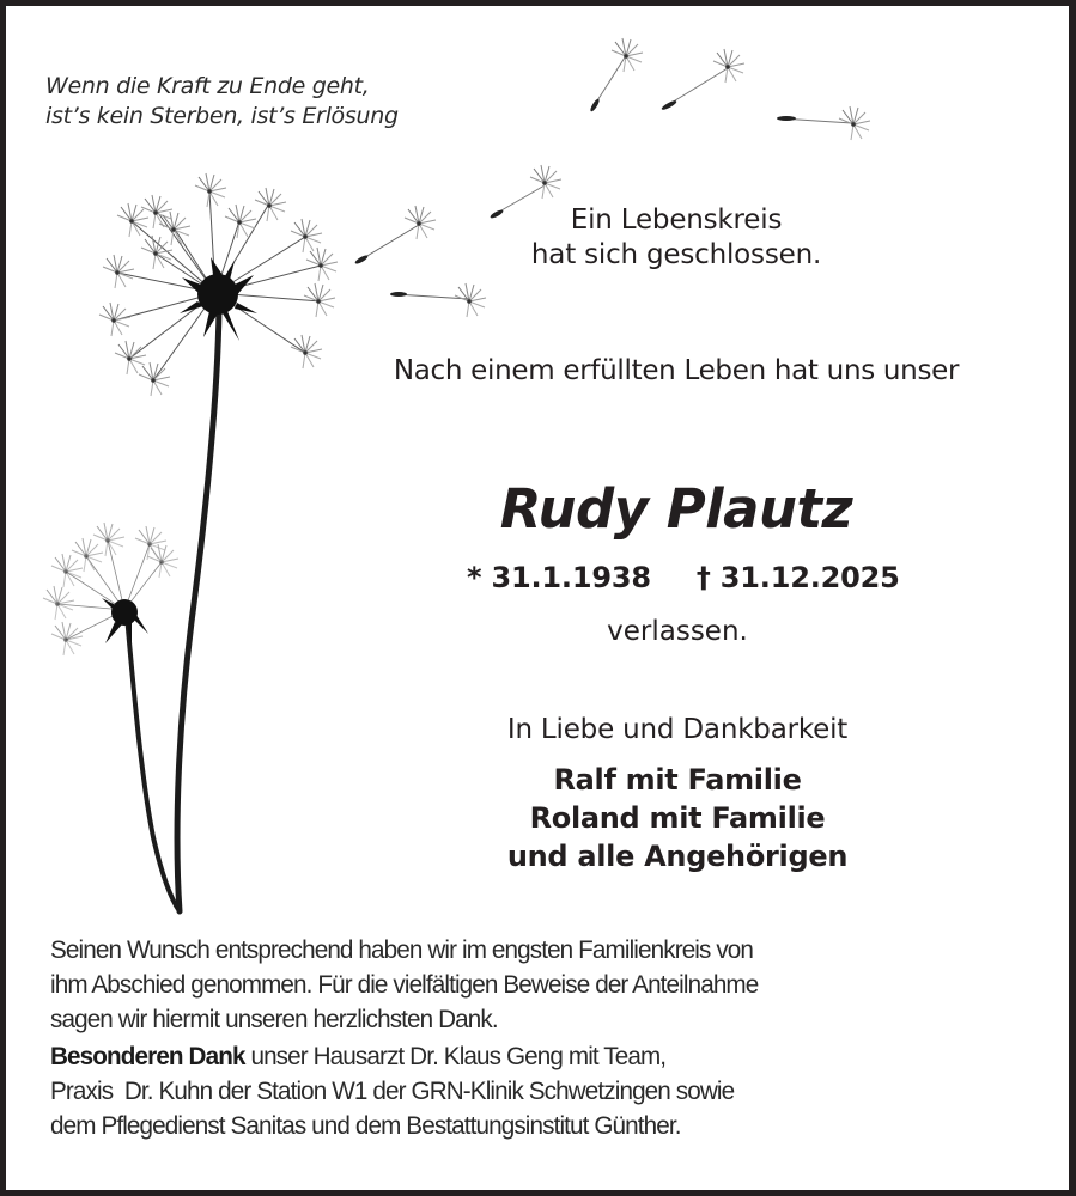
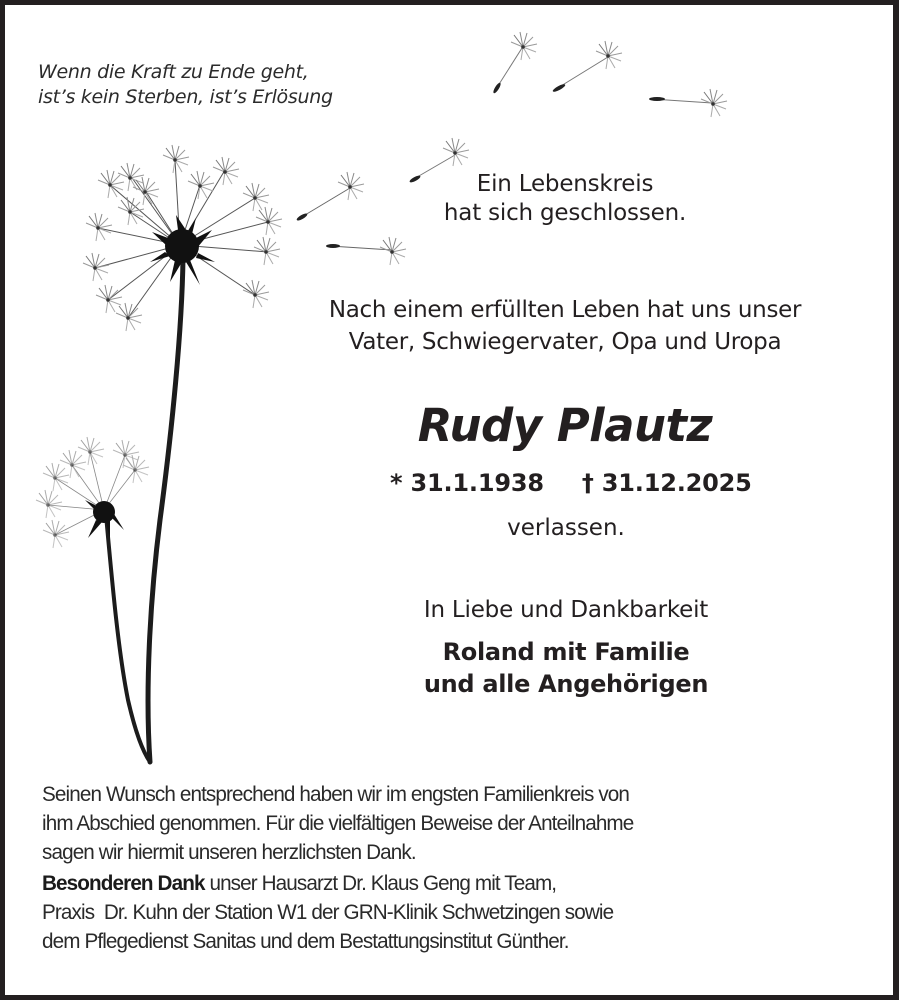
  Wenn die Kraft zu Ende geht,
  ist’s kein Sterben, ist’s Erlösung
  Ein Lebenskreis
  hat sich geschlossen.
  Nach einem erfüllten Leben hat uns unser
+ Vater, Schwiegervater, Opa und Uropa
  Rudy Plautz
  * 31.1.1938 † 31.12.2025
  verlassen.
  In Liebe und Dankbarkeit
- Ralf mit Familie
  Roland mit Familie
  und alle Angehörigen
  Seinen Wunsch entsprechend haben wir im engsten Familienkreis von
  ihm Abschied genommen. Für die vielfältigen Beweise der Anteilnahme
  sagen wir hiermit unseren herzlichsten Dank.
  Besonderen Dank unser Hausarzt Dr. Klaus Geng mit Team,
  Praxis Dr. Kuhn der Station W1 der GRN-Klinik Schwetzingen sowie
  dem Pflegedienst Sanitas und dem Bestattungsinstitut Günther.
